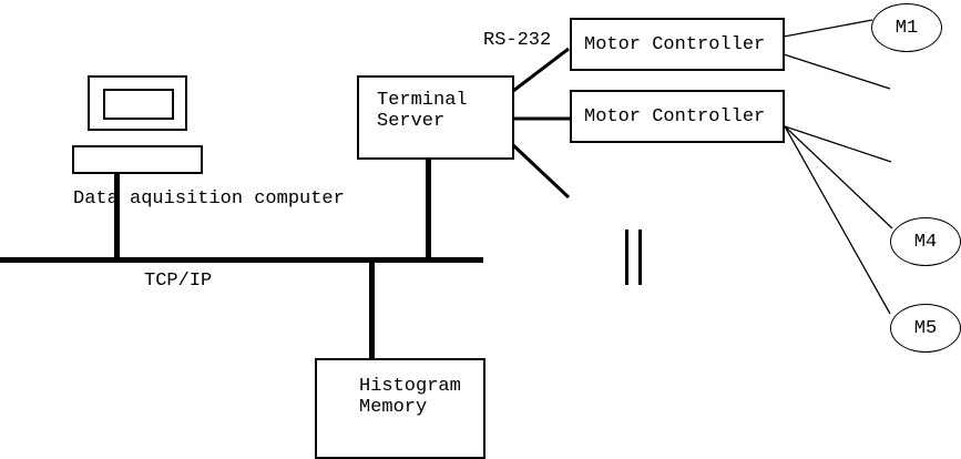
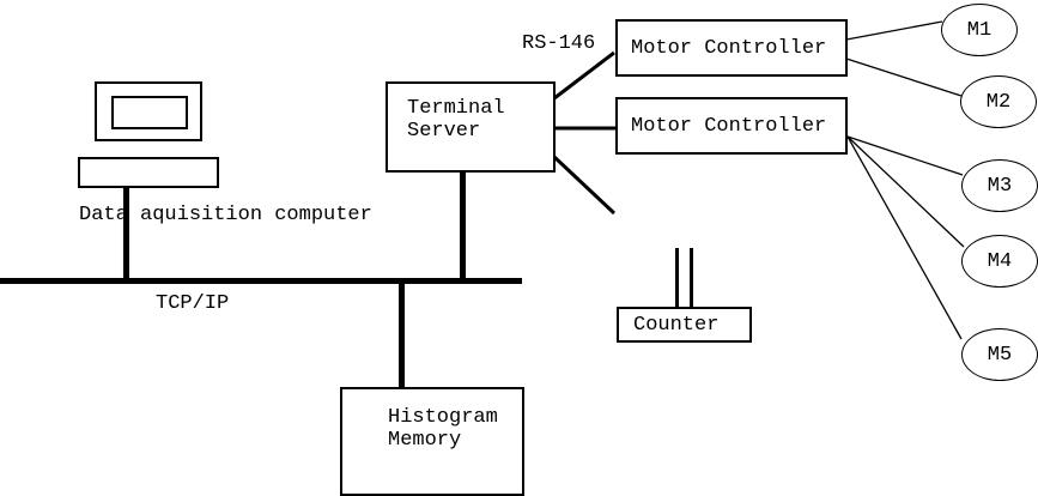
  Terminal
  Server
  Motor Controller
  Motor Controller
+ Counter
  Histogram
  Memory
  M1
+ M2
+ M3
  M4
  M5
  Data aquisition computer
  TCP/IP
- RS-232
+ RS-146
